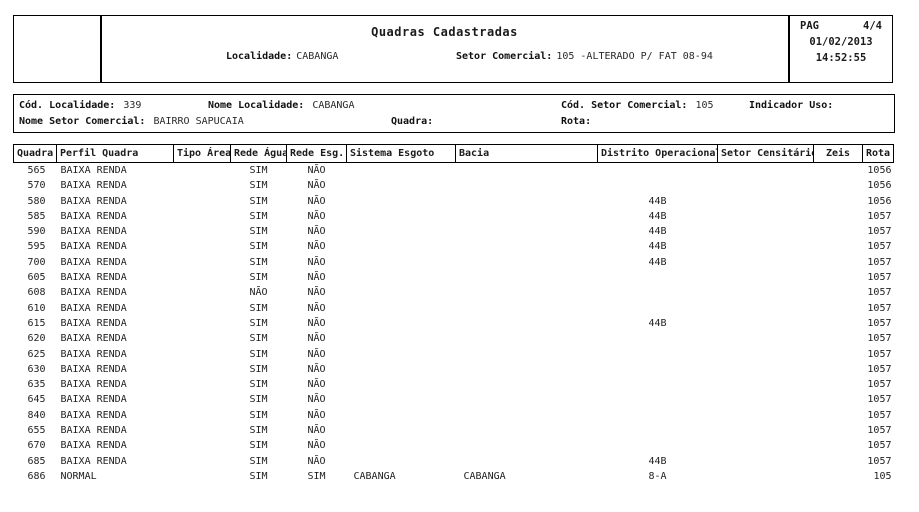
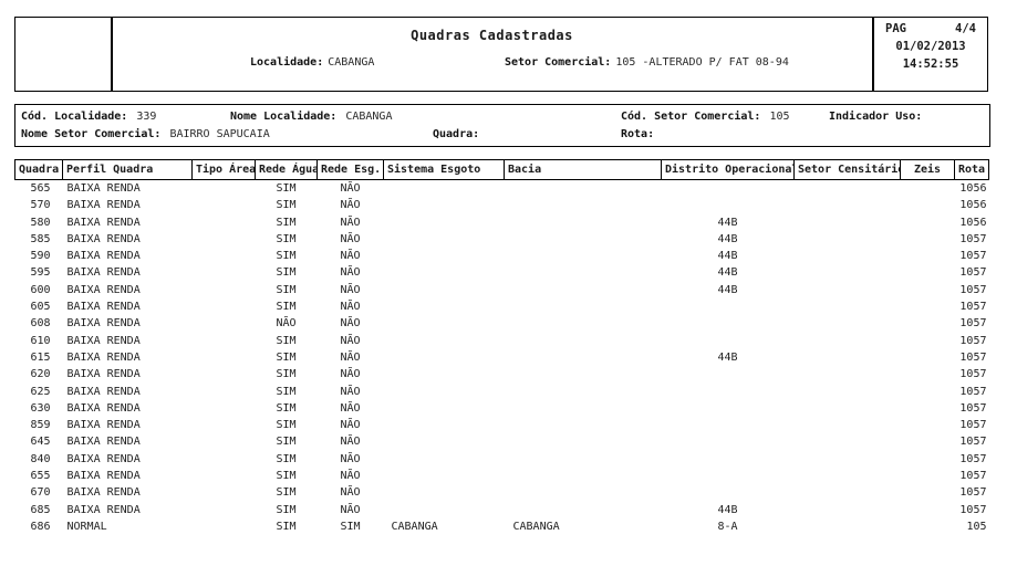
  Quadras Cadastradas
  Localidade: CABANGA
  Setor Comercial: 105 -ALTERADO P/ FAT 08-94
  PAG
  4/4
  01/02/2013
  14:52:55
  Cód. Localidade: 339
  Nome Localidade: CABANGA
  Cód. Setor Comercial: 105
  Indicador Uso:
  Nome Setor Comercial: BAIRRO SAPUCAIA
  Quadra:
  Rota:
  Quadra	Perfil Quadra	Tipo Área	Rede Água	Rede Esg.	Sistema Esgoto	Bacia	Distrito Operaciona	Setor Censitári	Zeis	Rota
  565	BAIXA RENDA		SIM	NÃO						1056
  570	BAIXA RENDA		SIM	NÃO						1056
  580	BAIXA RENDA		SIM	NÃO			44B			1056
  585	BAIXA RENDA		SIM	NÃO			44B			1057
  590	BAIXA RENDA		SIM	NÃO			44B			1057
  595	BAIXA RENDA		SIM	NÃO			44B			1057
- 700	BAIXA RENDA		SIM	NÃO			44B			1057
+ 600	BAIXA RENDA		SIM	NÃO			44B			1057
  605	BAIXA RENDA		SIM	NÃO						1057
  608	BAIXA RENDA		NÃO	NÃO						1057
  610	BAIXA RENDA		SIM	NÃO						1057
  615	BAIXA RENDA		SIM	NÃO			44B			1057
  620	BAIXA RENDA		SIM	NÃO						1057
  625	BAIXA RENDA		SIM	NÃO						1057
  630	BAIXA RENDA		SIM	NÃO						1057
- 635	BAIXA RENDA		SIM	NÃO						1057
+ 859	BAIXA RENDA		SIM	NÃO						1057
  645	BAIXA RENDA		SIM	NÃO						1057
  840	BAIXA RENDA		SIM	NÃO						1057
  655	BAIXA RENDA		SIM	NÃO						1057
  670	BAIXA RENDA		SIM	NÃO						1057
  685	BAIXA RENDA		SIM	NÃO			44B			1057
  686	NORMAL		SIM	SIM	CABANGA	CABANGA	8-A			105
